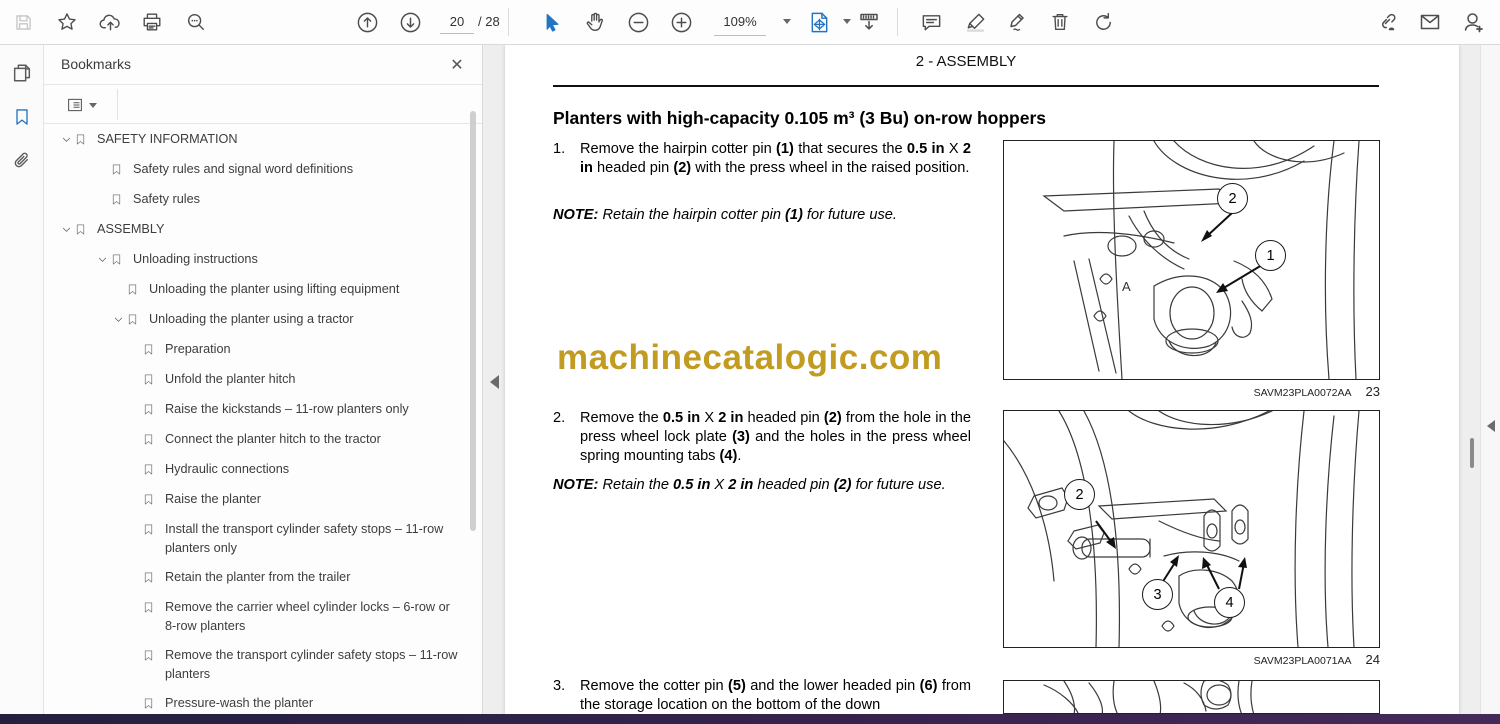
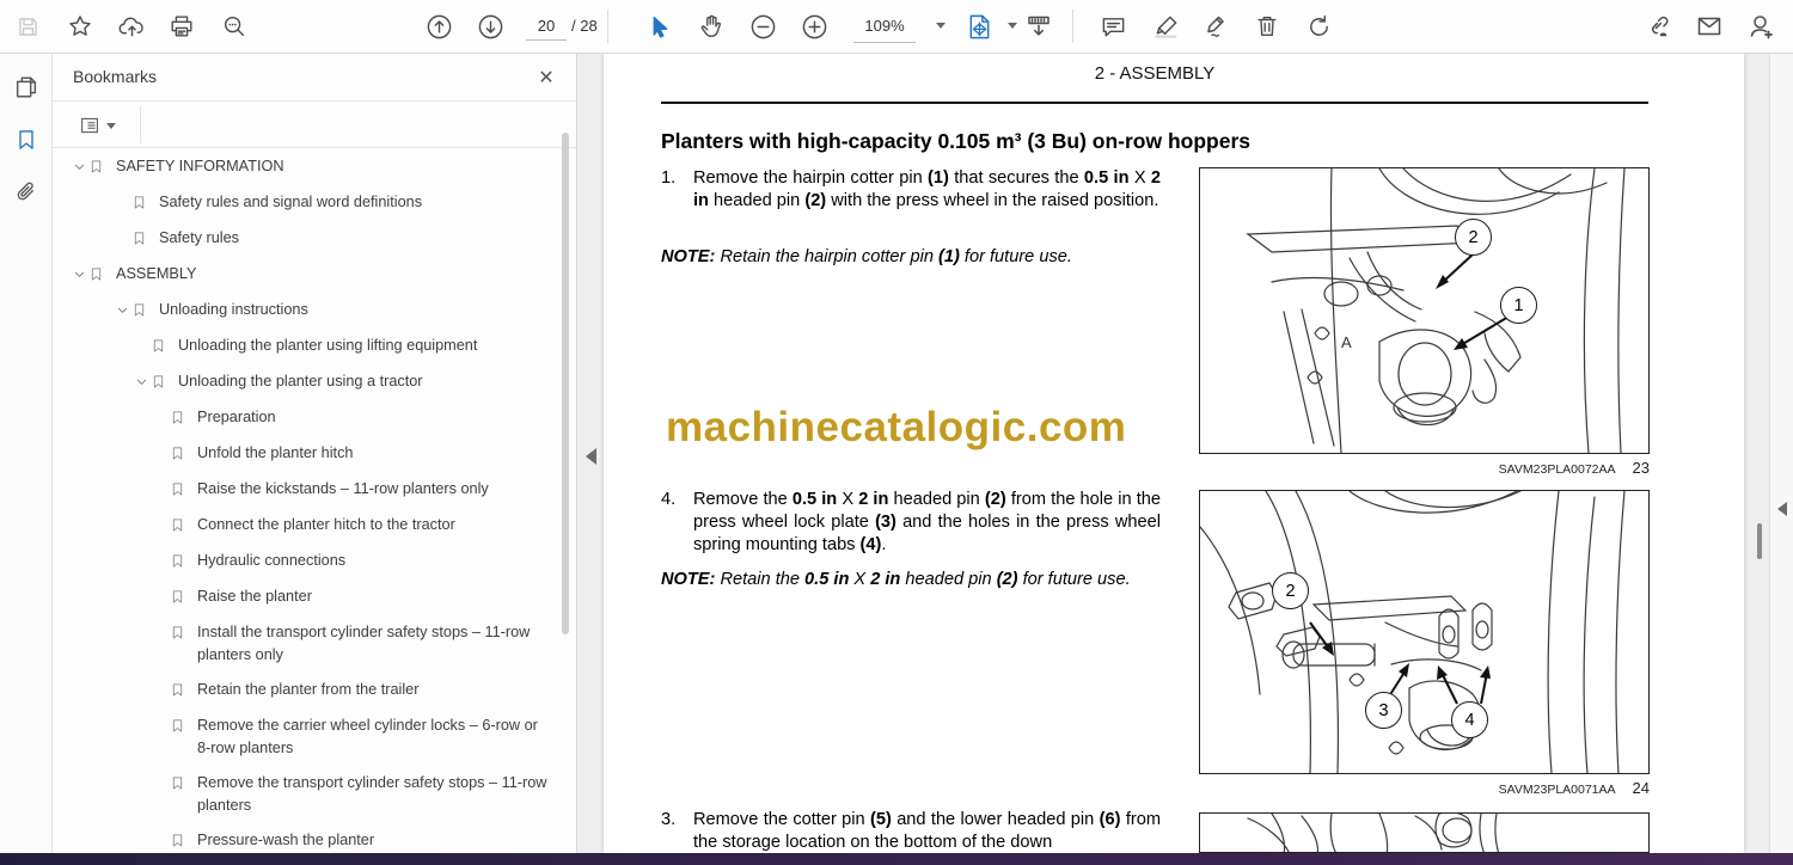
  20
  / 28
  109%
  Bookmarks
  ✕
  SAFETY INFORMATION
  Safety rules and signal word definitions
  Safety rules
  ASSEMBLY
  Unloading instructions
  Unloading the planter using lifting equipment
  Unloading the planter using a tractor
  Preparation
  Unfold the planter hitch
  Raise the kickstands – 11-row planters only
  Connect the planter hitch to the tractor
  Hydraulic connections
  Raise the planter
  Install the transport cylinder safety stops – 11-row planters only
  Retain the planter from the trailer
  Remove the carrier wheel cylinder locks – 6-row or 8-row planters
  Remove the transport cylinder safety stops – 11-row planters
  Pressure-wash the planter
  2 - ASSEMBLY
  Planters with high-capacity 0.105 m³ (3 Bu) on-row hoppers
  1.
  Remove the hairpin cotter pin (1) that secures the 0.5 in X 2 in headed pin (2) with the press wheel in the raised position.
  NOTE: Retain the hairpin cotter pin (1) for future use.
  machinecatalogic.com
- 2.
+ 4.
  Remove the 0.5 in X 2 in headed pin (2) from the hole in the press wheel lock plate (3) and the holes in the press wheel spring mounting tabs (4).
  NOTE: Retain the 0.5 in X 2 in headed pin (2) for future use.
  3.
  Remove the cotter pin (5) and the lower headed pin (6) from the storage location on the bottom of the down
  A
  2
  1
  SAVM23PLA0072AA 23
  2
  3
  4
  SAVM23PLA0071AA 24
